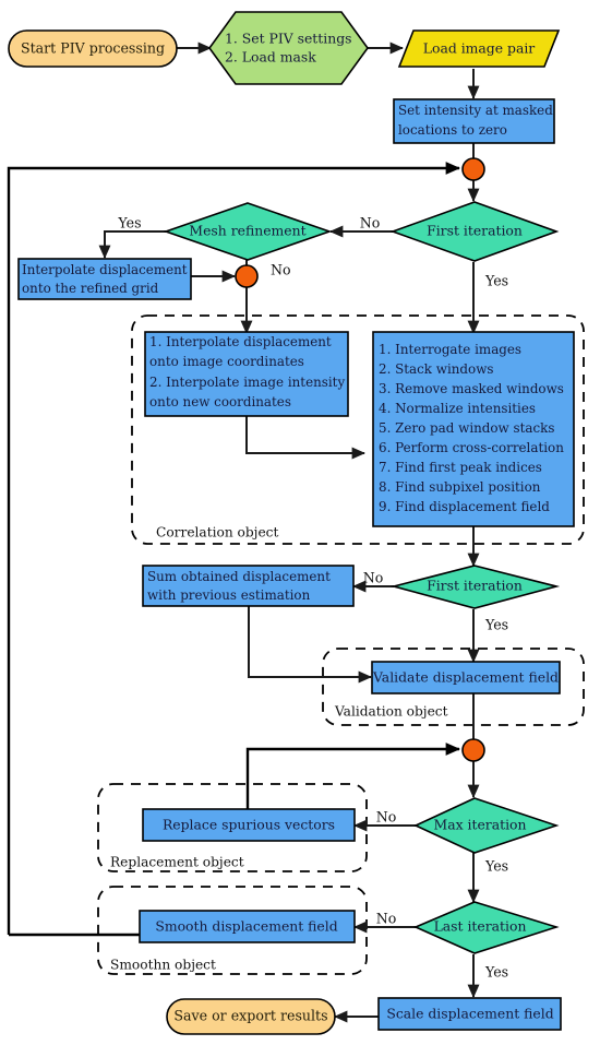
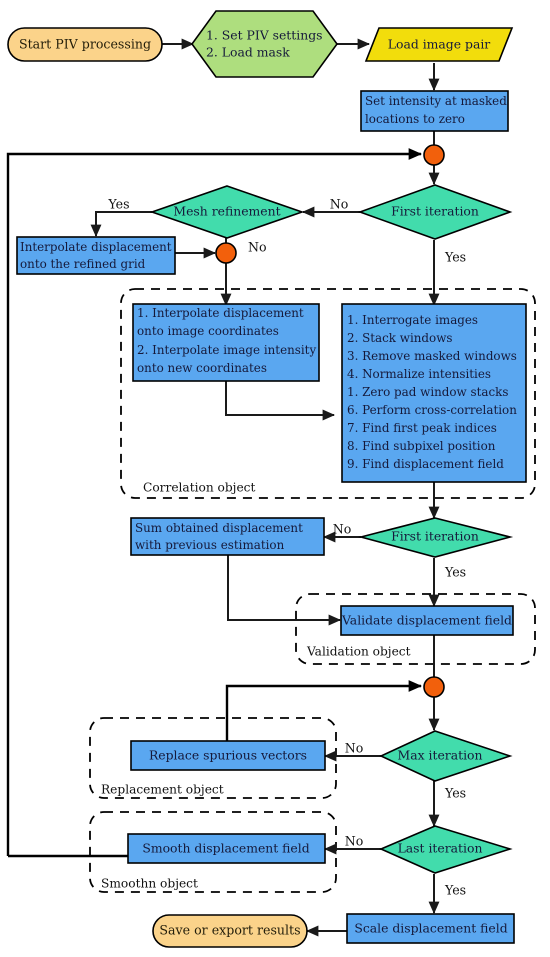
  Start PIV processing
  1. Set PIV settings
  2. Load mask
  Load image pair
  Set intensity at masked
  locations to zero
  First iteration
  Mesh refinement
  Interpolate displacement
  onto the refined grid
  1. Interpolate displacement
  onto image coordinates
  2. Interpolate image intensity
  onto new coordinates
  1. Interrogate images
  2. Stack windows
  3. Remove masked windows
  4. Normalize intensities
- 5. Zero pad window stacks
+ 1. Zero pad window stacks
  6. Perform cross-correlation
  7. Find first peak indices
  8. Find subpixel position
  9. Find displacement field
  Correlation object
  First iteration
  Sum obtained displacement
  with previous estimation
  Validate displacement field
  Validation object
  Max iteration
  Replace spurious vectors
  Replacement object
  Last iteration
  Smooth displacement field
  Smoothn object
  Scale displacement field
  Save or export results
  Yes
  No
  No
  Yes
  No
  Yes
  No
  Yes
  No
  Yes
